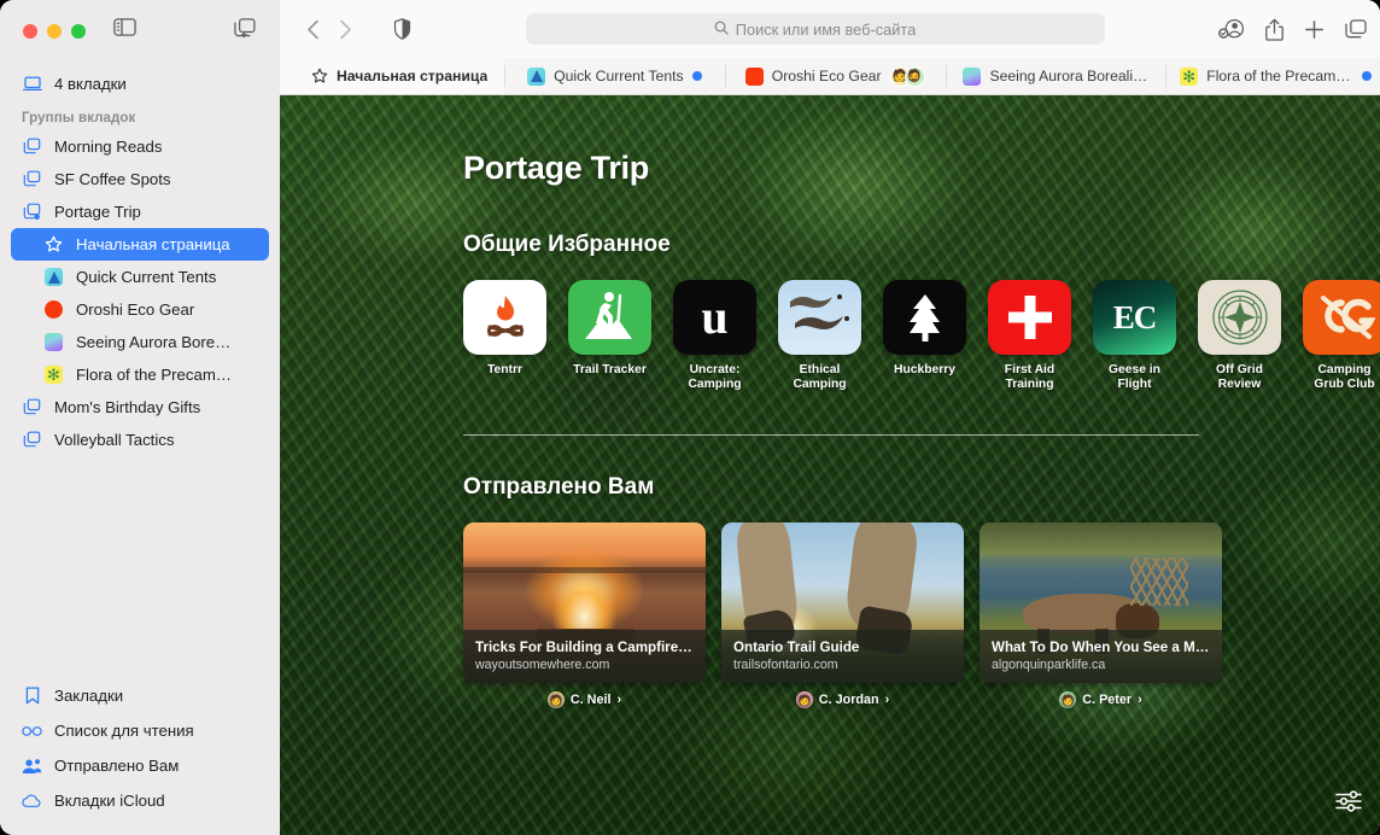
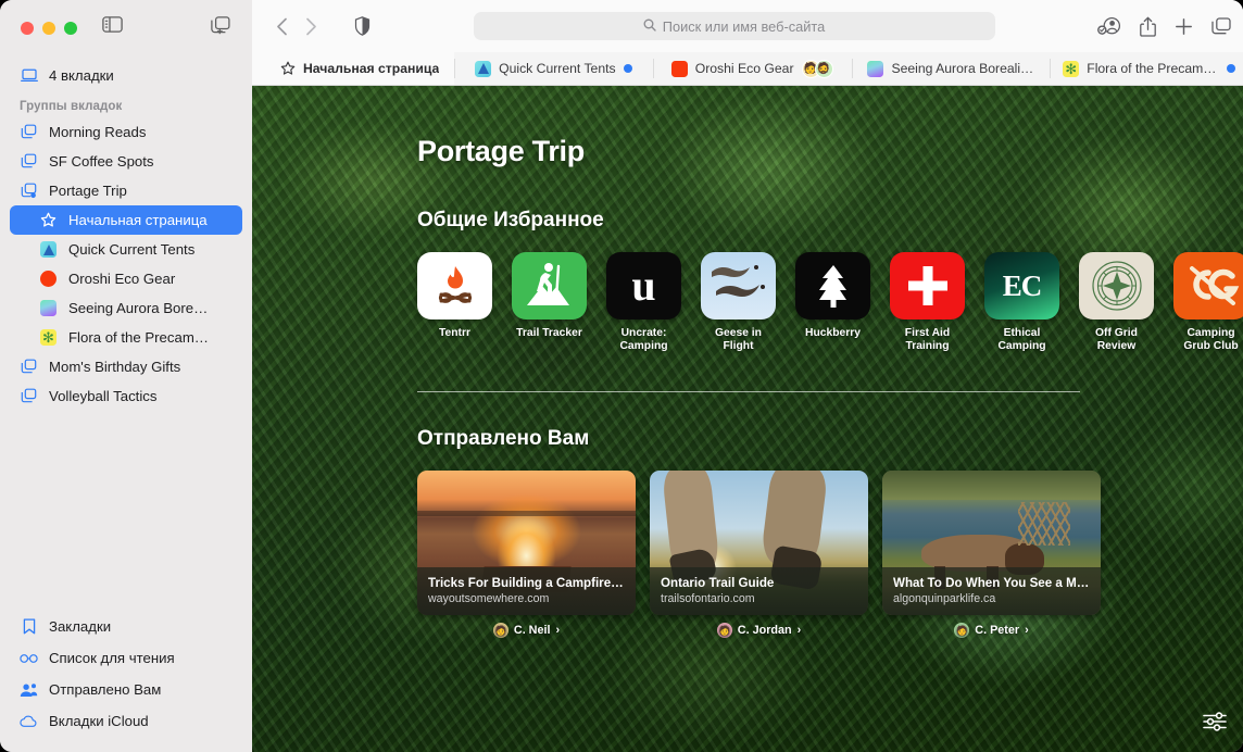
  4 вкладки
  Группы вкладок
  Morning Reads
  SF Coffee Spots
  Portage Trip
  Начальная страница
  Quick Current Tents
  Oroshi Eco Gear
  Seeing Aurora Bore…
  Flora of the Precam…
  Mom's Birthday Gifts
  Volleyball Tactics
  Закладки
  Список для чтения
  Отправлено Вам
  Вкладки iCloud
  Поиск или имя веб-сайта
  Начальная страница
  Quick Current Tents
  Oroshi Eco Gear
  🧑
  🧔
  Seeing Aurora Boreali…
  Flora of the Precambi
  Portage Trip
  Общие Избранное
  Tentrr
  Trail Tracker
  u
  Uncrate: Camping
- Ethical Camping
+ Geese in Flight
  Huckberry
  First Aid Training
  EC
- Geese in Flight
+ Ethical Camping
  Off Grid Review
  Camping Grub Club
  Отправлено Вам
  Tricks For Building a Campfire—
  wayoutsomewhere.com
  Ontario Trail Guide
  trailsofontario.com
  What To Do When You See a Moo
  algonquinparklife.ca
  🧑
  C. Neil
  ›
  🧑
  C. Jordan
  ›
  🧑
  C. Peter
  ›
